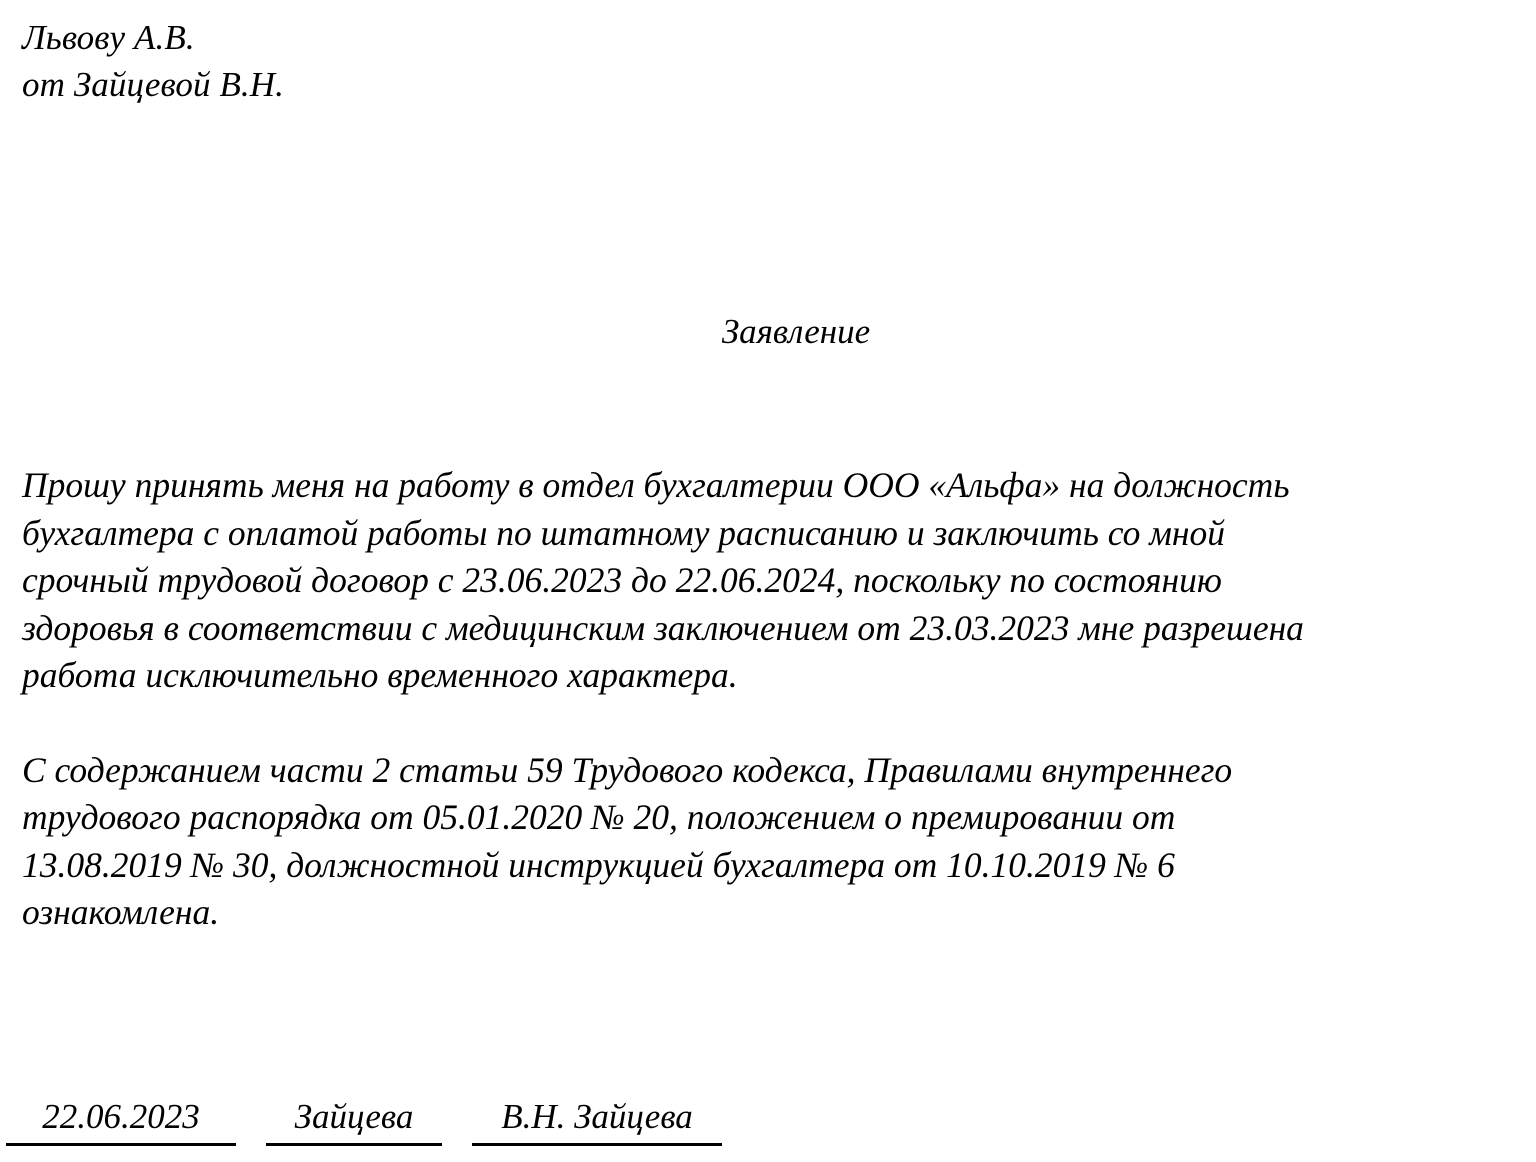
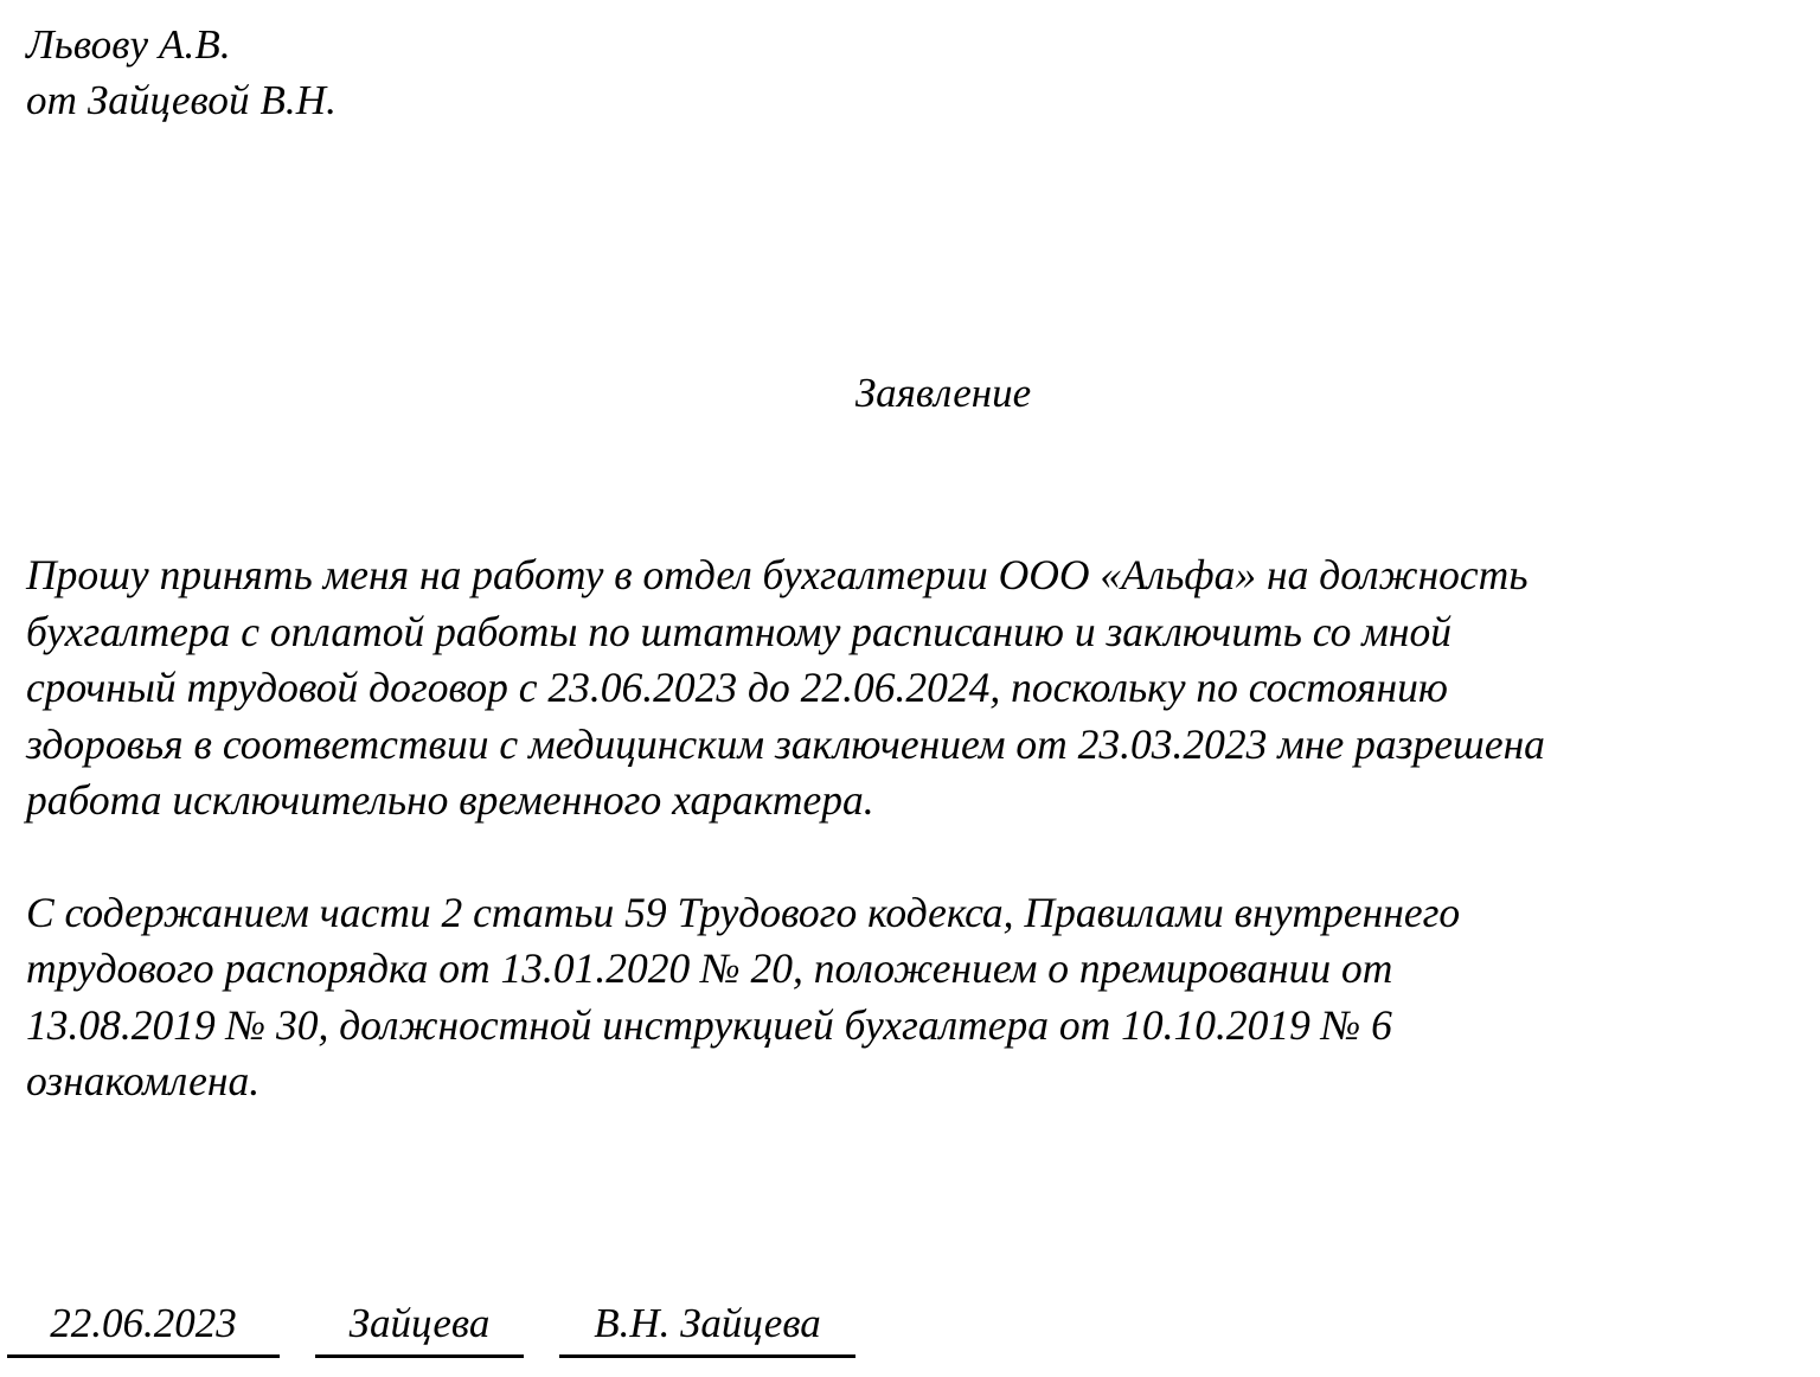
  Львову А.В.
  от Зайцевой В.Н.
  Заявление
  Прошу принять меня на работу в отдел бухгалтерии ООО «Альфа» на должность
  бухгалтера с оплатой работы по штатному расписанию и заключить со мной
  срочный трудовой договор с 23.06.2023 до 22.06.2024, поскольку по состоянию
  здоровья в соответствии с медицинским заключением от 23.03.2023 мне разрешена
  работа исключительно временного характера.
  С содержанием части 2 статьи 59 Трудового кодекса, Правилами внутреннего
- трудового распорядка от 05.01.2020 № 20, положением о премировании от
+ трудового распорядка от 13.01.2020 № 20, положением о премировании от
  13.08.2019 № 30, должностной инструкцией бухгалтера от 10.10.2019 № 6
  ознакомлена.
  22.06.2023
  Зайцева
  В.Н. Зайцева
